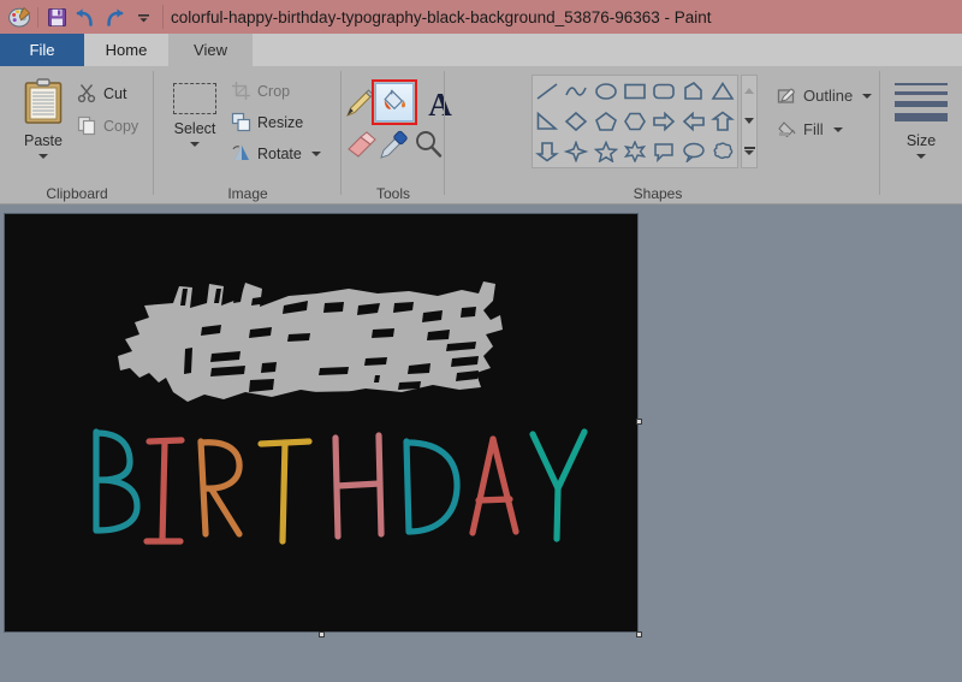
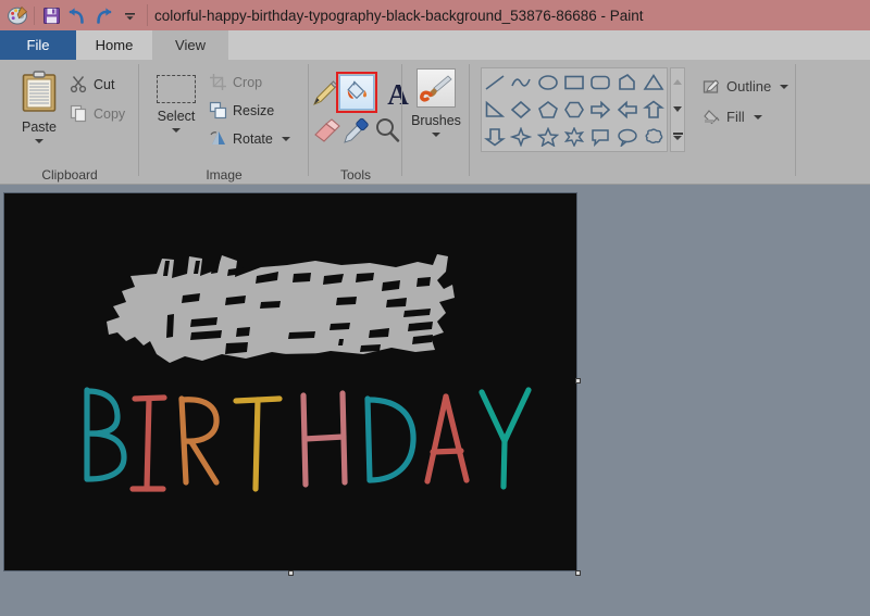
- colorful-happy-birthday-typography-black-background_53876-96363 - Paint
+ colorful-happy-birthday-typography-black-background_53876-86686 - Paint
  File
  Home
  View
  Paste
  Cut
  Copy
  Clipboard
  Select
  Crop
  Resize
  Rotate
  Image
  A
  Tools
+ Brushes
  Outline
  Fill
- Shapes
- Size
